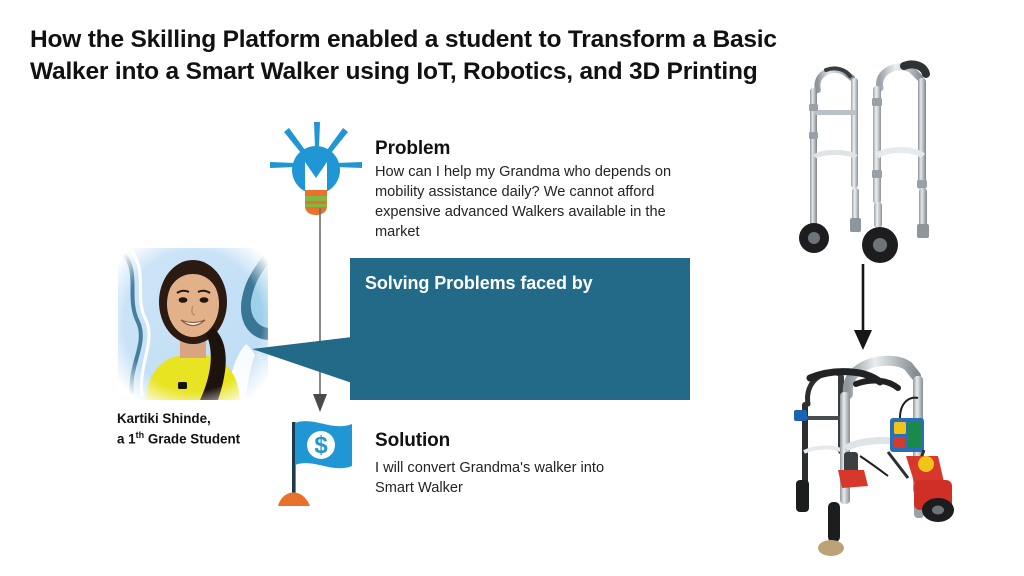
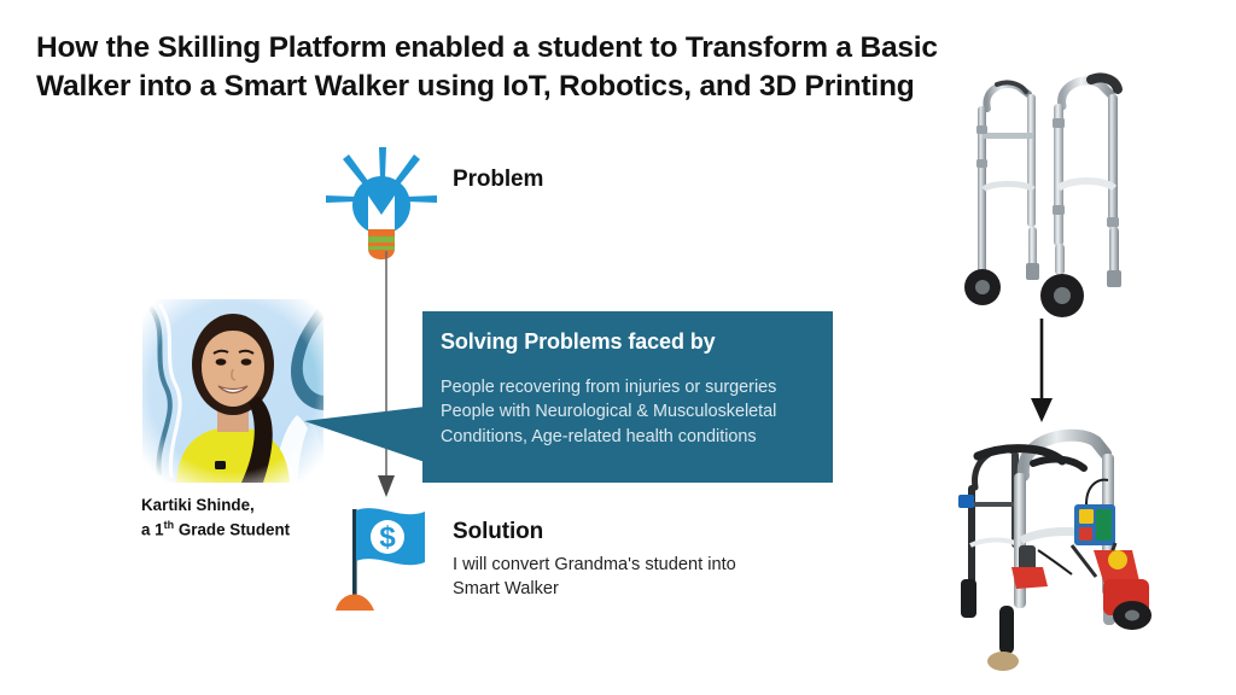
  How the Skilling Platform enabled a student to Transform a Basic Walker into a Smart Walker using IoT, Robotics, and 3D Printing
  Problem
- How can I help my Grandma who depends on mobility assistance daily? We cannot afford expensive advanced Walkers available in the market
  Kartiki Shinde,
  a 1th Grade Student
  Solving Problems faced by
+ People recovering from injuries or surgeries People with Neurological & Musculoskeletal Conditions, Age-related health conditions
  $
  Solution
- I will convert Grandma's walker into Smart Walker
+ I will convert Grandma's student into Smart Walker
